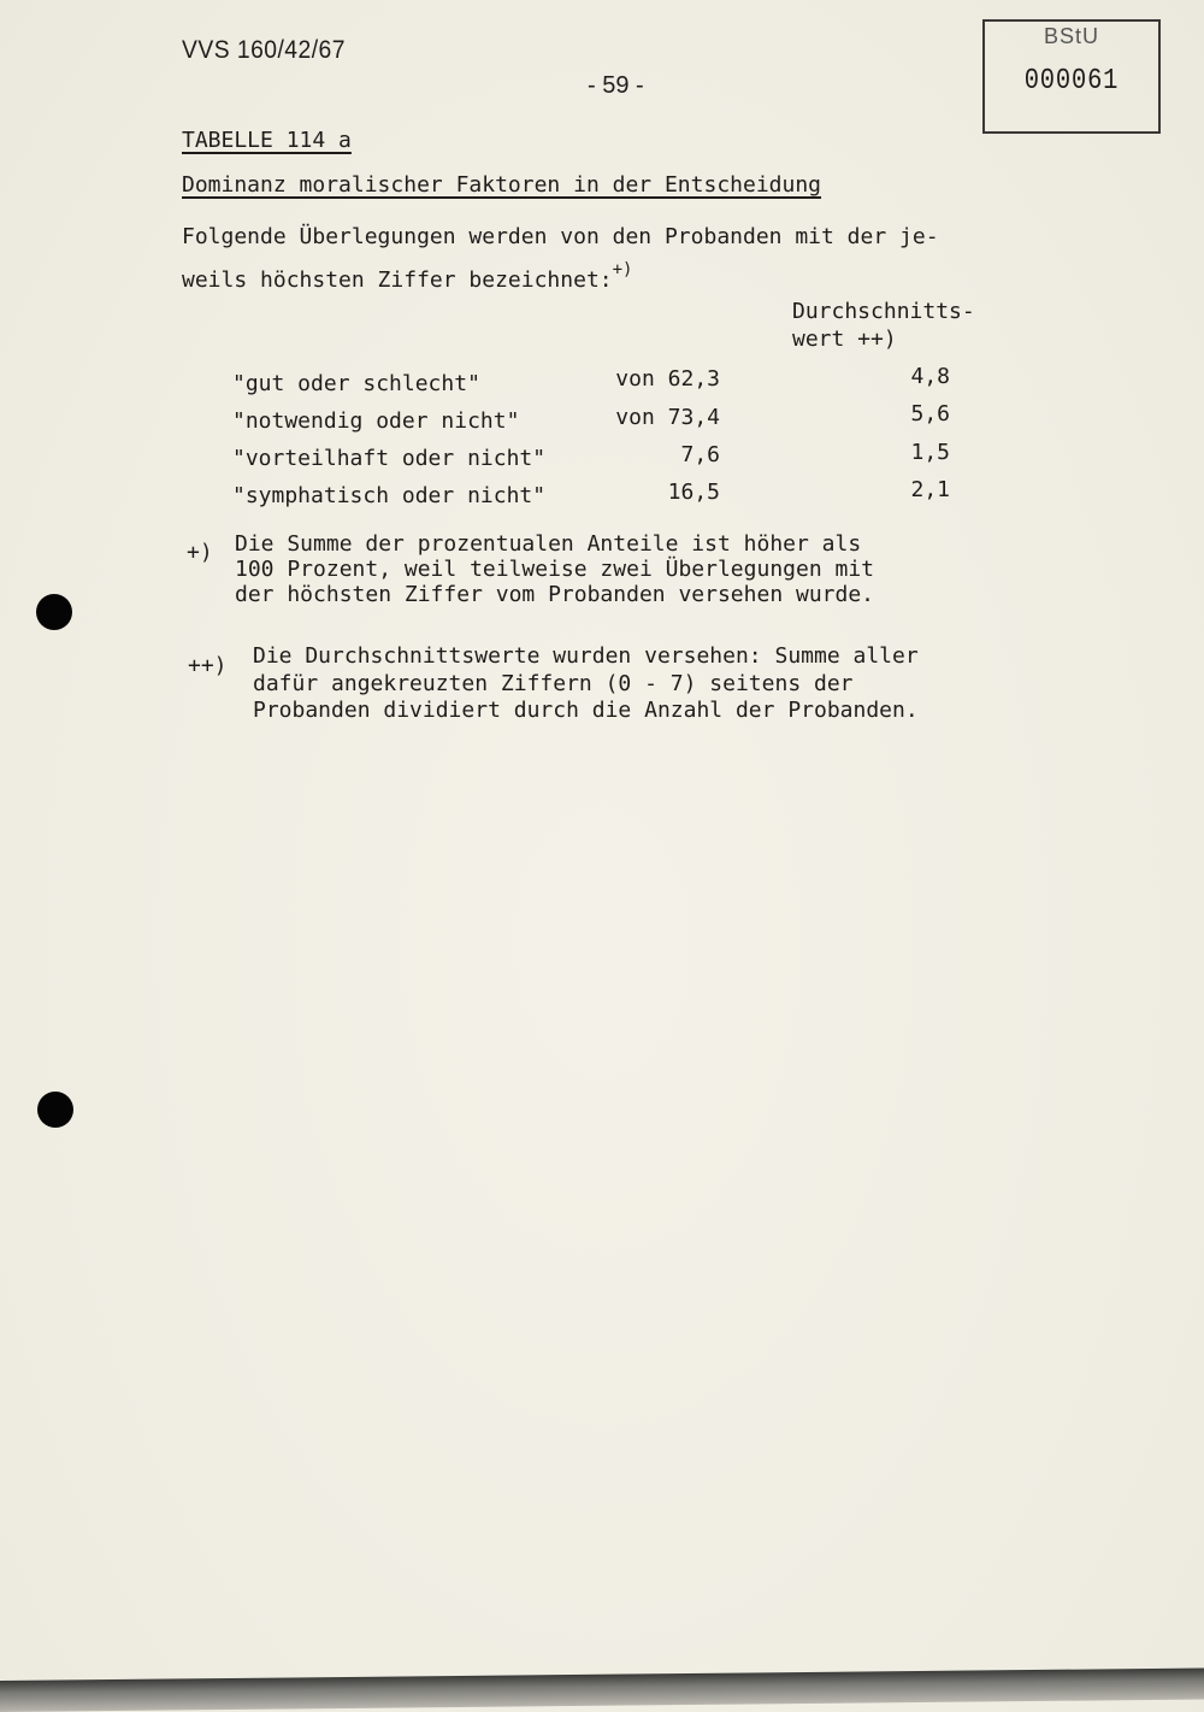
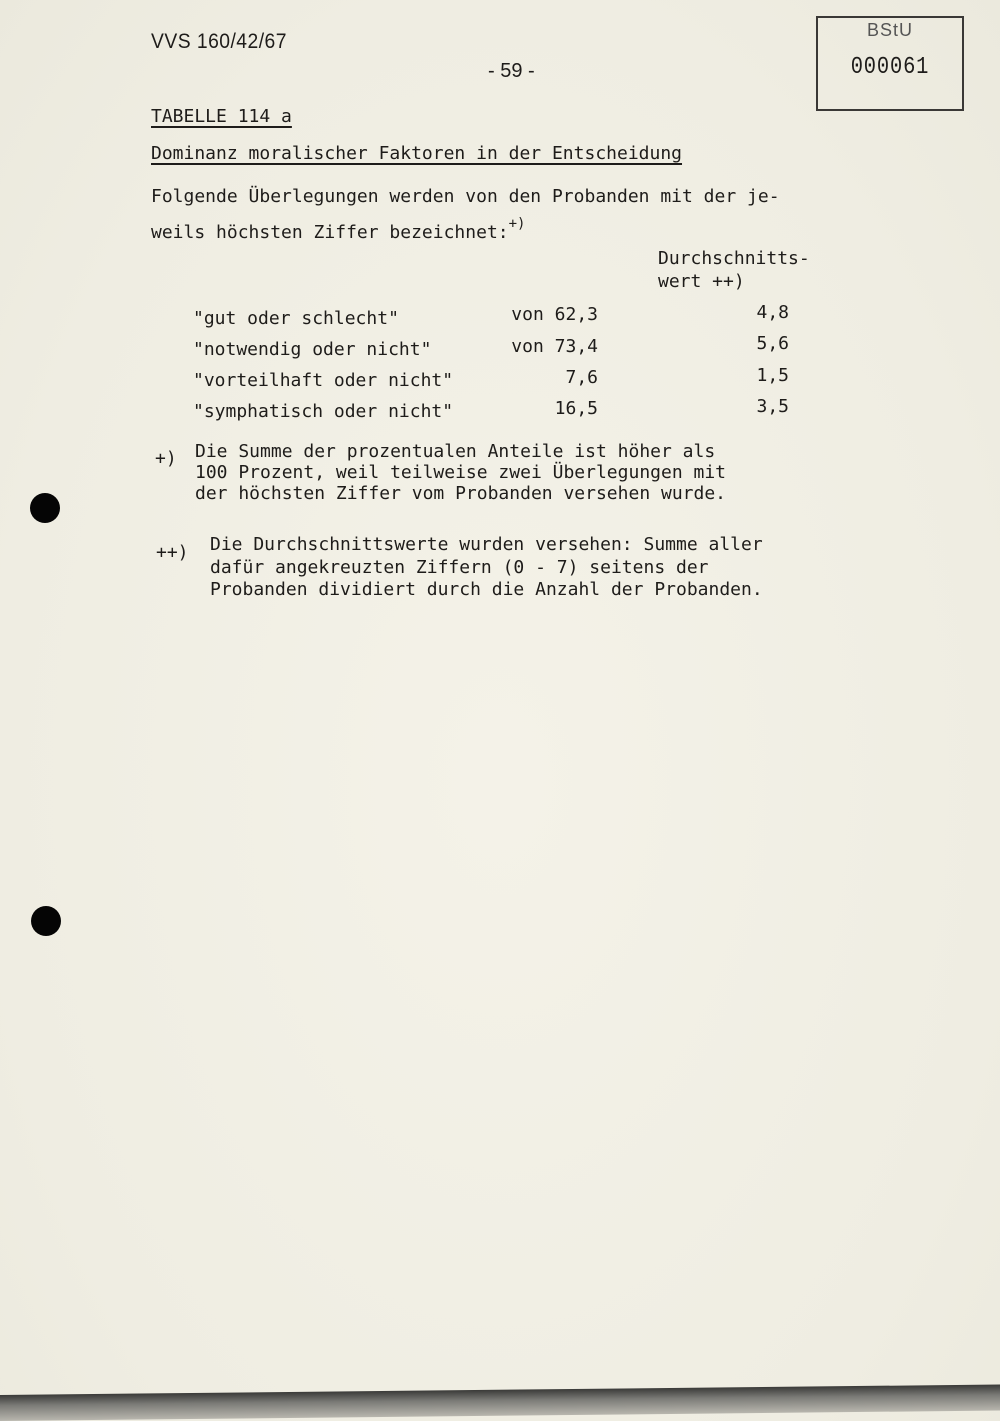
  VVS 160/42/67
  - 59 -
  BStU
  000061
  TABELLE 114 a
  Dominanz moralischer Faktoren in der Entscheidung
  Folgende Überlegungen werden von den Probanden mit der je-
  weils höchsten Ziffer bezeichnet:+)
  Durchschnitts-
  wert ++)
  "gut oder schlecht"
  von 62,3
  4,8
  "notwendig oder nicht"
  von 73,4
  5,6
  "vorteilhaft oder nicht"
  7,6
  1,5
  "symphatisch oder nicht"
  16,5
- 2,1
+ 3,5
  +)
  Die Summe der prozentualen Anteile ist höher als
  100 Prozent, weil teilweise zwei Überlegungen mit
  der höchsten Ziffer vom Probanden versehen wurde.
  ++)
  Die Durchschnittswerte wurden versehen: Summe aller
  dafür angekreuzten Ziffern (0 - 7) seitens der
  Probanden dividiert durch die Anzahl der Probanden.
